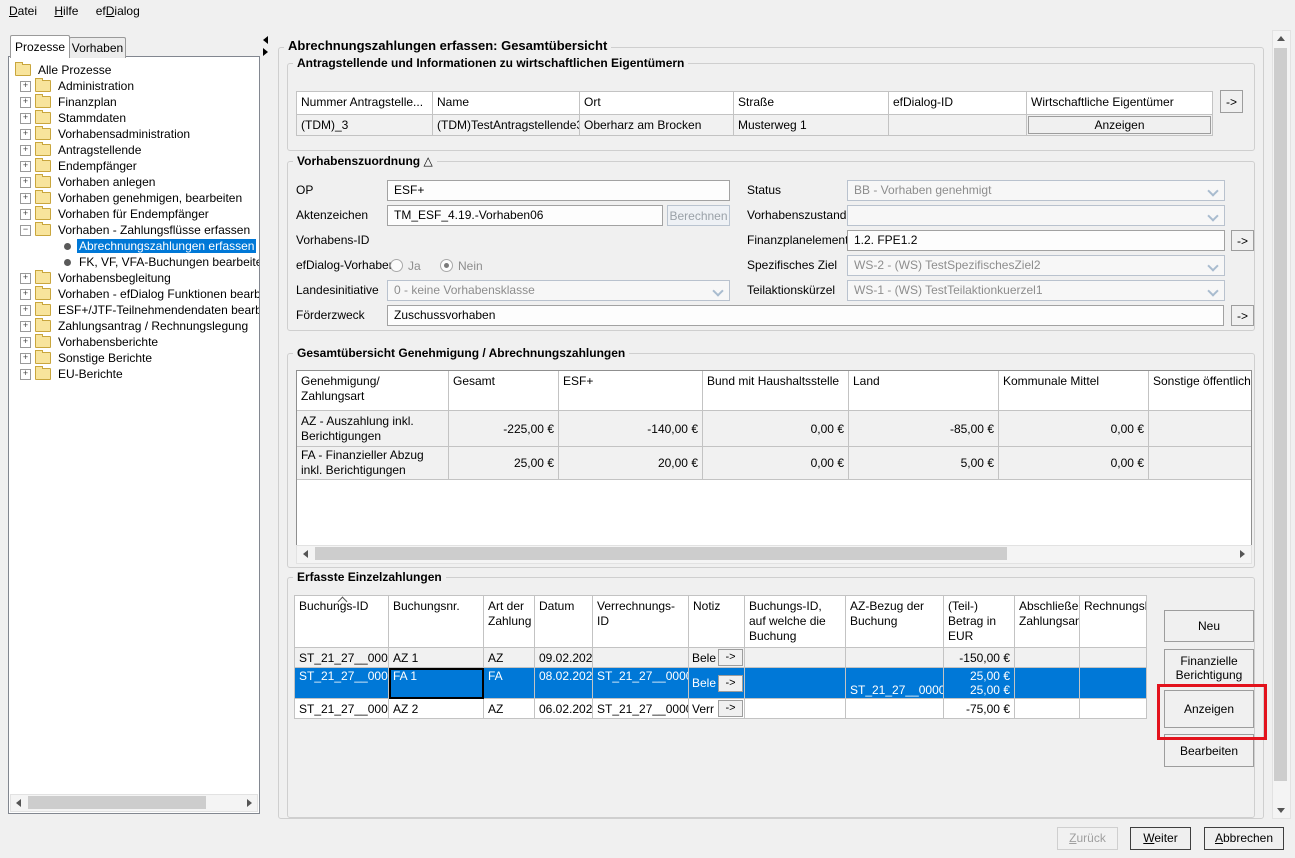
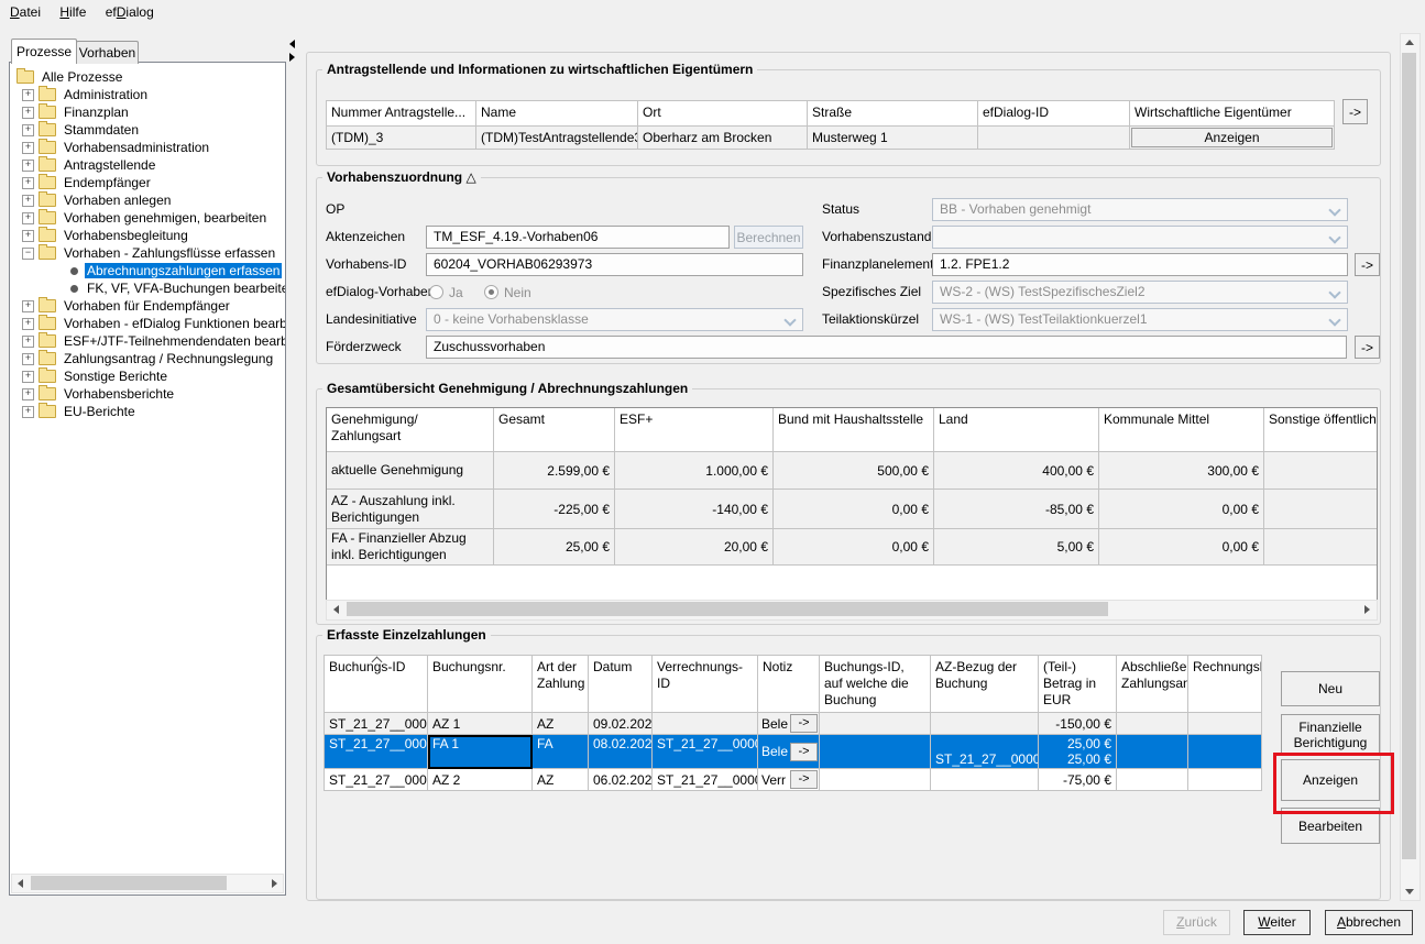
  Datei Hilfe efDialog
  Prozesse
  Vorhaben
  Alle Prozesse
  +
  Administration
  +
  Finanzplan
  +
  Stammdaten
  +
  Vorhabensadministration
  +
  Antragstellende
  +
  Endempfänger
  +
  Vorhaben anlegen
  +
  Vorhaben genehmigen, bearbeiten
  +
- Vorhaben für Endempfänger
+ Vorhabensbegleitung
  −
  Vorhaben - Zahlungsflüsse erfassen
  Abrechnungszahlungen erfassen
  FK, VF, VFA-Buchungen bearbeit
  +
- Vorhabensbegleitung
+ Vorhaben für Endempfänger
  +
  Vorhaben - efDialog Funktionen bearb
  +
  ESF+/JTF-Teilnehmendendaten bearb
  +
  Zahlungsantrag / Rechnungslegung
  +
- Vorhabensberichte
+ Sonstige Berichte
  +
- Sonstige Berichte
+ Vorhabensberichte
  +
  EU-Berichte
- Abrechnungszahlungen erfassen: Gesamtübersicht
  Antragstellende und Informationen zu wirtschaftlichen Eigentümern
  Nummer Antragstelle...	Name	Ort	Straße	efDialog-ID	Wirtschaftliche Eigentümer
  (TDM)_3	(TDM)TestAntragstellende	Oberharz am Brocken	Musterweg 1		Anzeigen
  ->
  Vorhabenszuordnung △
  OP
- ESF+
  Aktenzeichen
  TM_ESF_4.19.-Vorhaben06
  Berechnen
  Vorhabens-ID
+ 60204_VORHAB06293973
  efDialog-Vorhabe
  Ja
  Nein
  Landesinitiative
  0 - keine Vorhabensklasse
  Förderzweck
  Zuschussvorhaben
  ->
  Status
  BB - Vorhaben genehmigt
  Vorhabenszustand
  Finanzplanelemen
  1.2. FPE1.2
  ->
  Spezifisches Ziel
  WS-2 - (WS) TestSpezifischesZiel2
  Teilaktionskürzel
  WS-1 - (WS) TestTeilaktionkuerzel1
  Gesamtübersicht Genehmigung / Abrechnungszahlungen
  Genehmigung/ Zahlungsart	Gesamt	ESF+	Bund mit Haushaltsstelle	Land	Kommunale Mittel	Sonstige öffentlich
+ aktuelle Genehmigung	2.599,00 €	1.000,00 €	500,00 €	400,00 €	300,00 €
  AZ - Auszahlung inkl. Berichtigungen	-225,00 €	-140,00 €	0,00 €	-85,00 €	0,00 €
  FA - Finanzieller Abzug inkl. Berichtigungen	25,00 €	20,00 €	0,00 €	5,00 €	0,00 €
  Erfasste Einzelzahlungen
  Buchungs-ID	Buchungsnr.	Art der Zahlung	Datum	Verrechnungs-ID	Notiz	Buchungs-ID, auf welche die Buchung	AZ-Bezug der Buchung	(Teil-) Betrag in EUR	Abschließe Zahlungsan	Rechnungsl
  ST_21_27__000	AZ 1	AZ	09.02.202		Bele ->			-150,00 €
  ST_21_27__000	FA 1	FA	08.02.202	ST_21_27__000	Bele ->		ST_21_27__0000	25,00 €25,00 €
  ST_21_27__000	AZ 2	AZ	06.02.202	ST_21_27__000	Verr ->			-75,00 €
  Neu
  Finanzielle Berichtigung
  Anzeigen
  Bearbeiten
  Zurück
  Weiter
  Abbrechen
